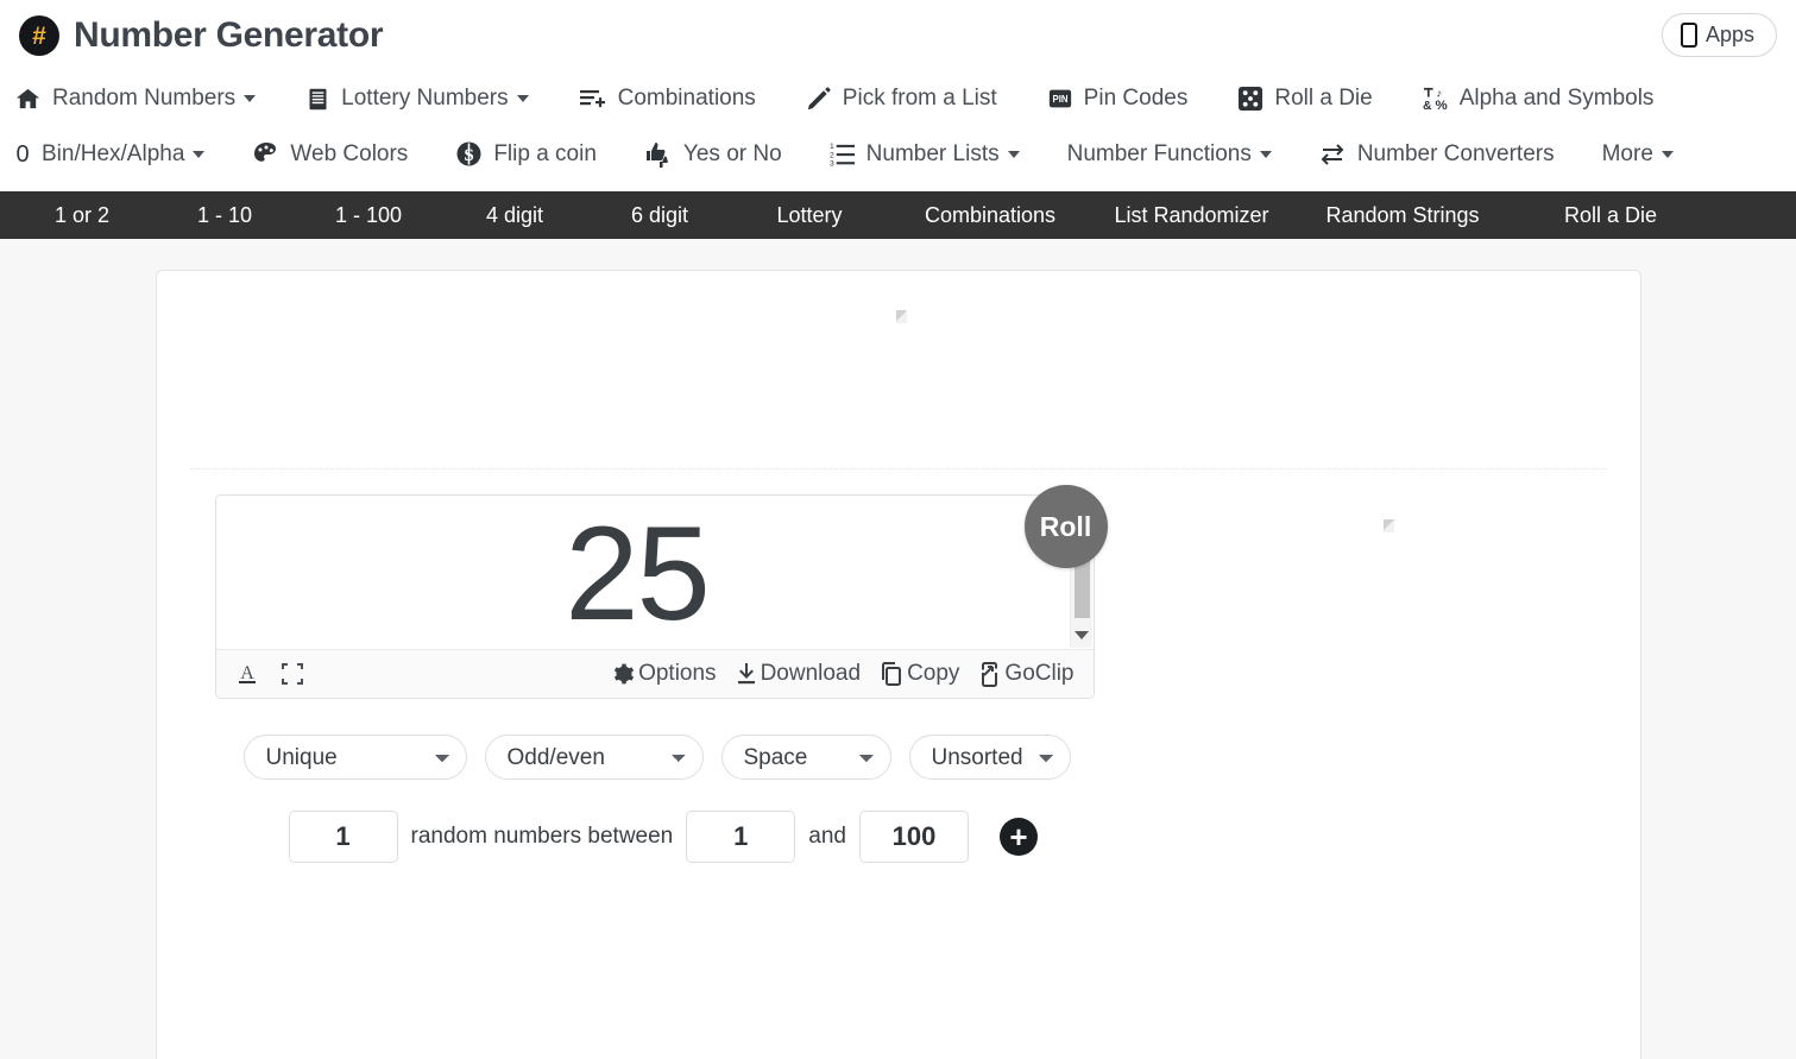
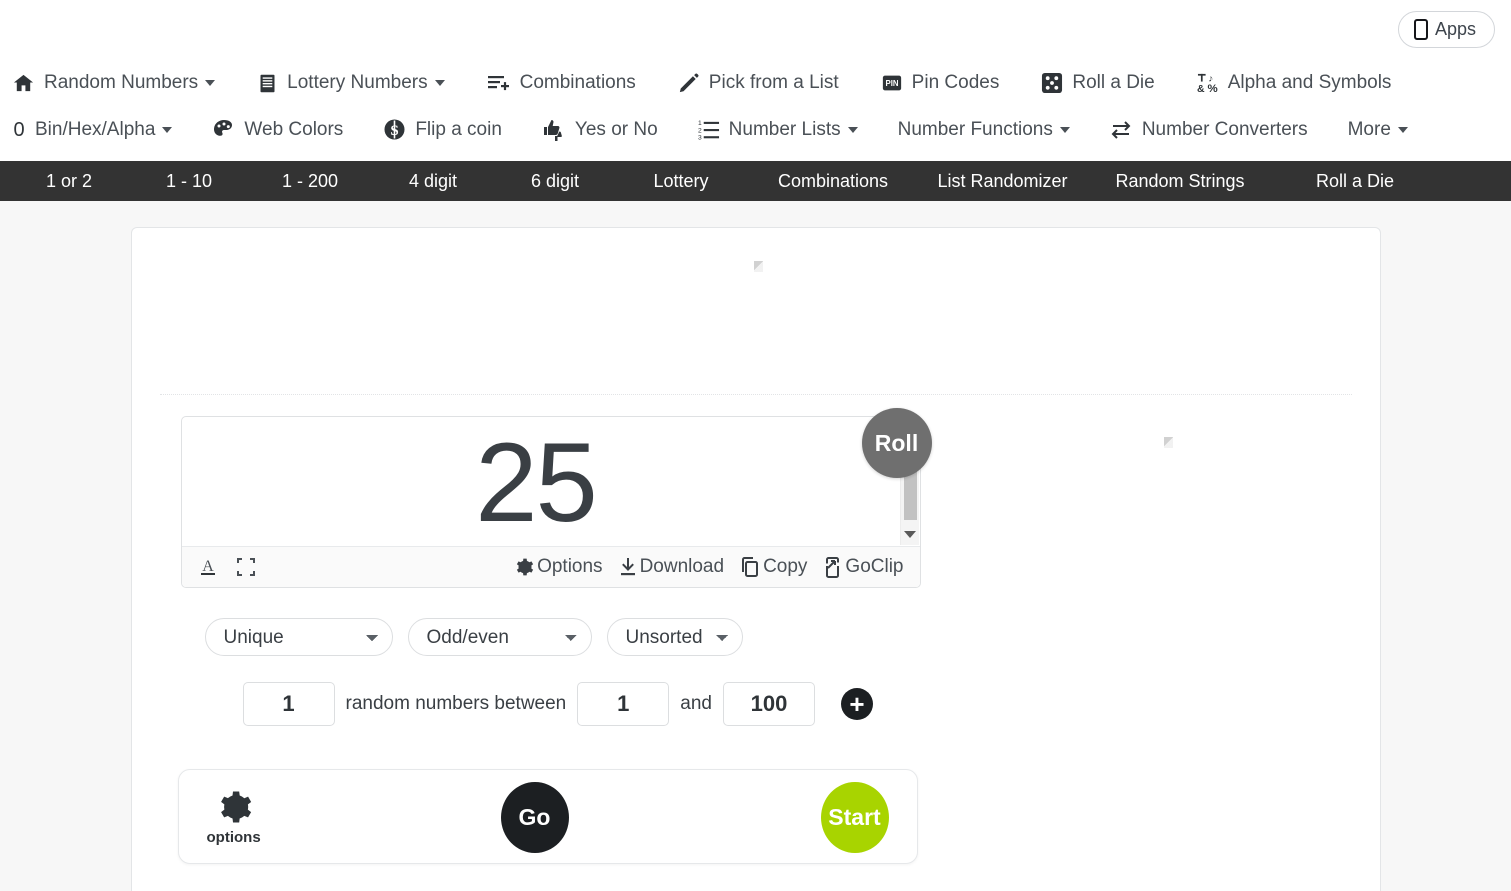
- #
- Number Generator
  Apps
  Random Numbers
  Lottery Numbers
  Combinations
  Pick from a List
  PIN
  Pin Codes
  Roll a Die
  ♪
  &
  %
  Alpha and Symbols
  0
  Bin/Hex/Alpha
  Web Colors
  Flip a coin
  Yes or No
  Number Lists
  Number Functions
  Number Converters
  More
  1 or 2
  1 - 10
- 1 - 100
+ 1 - 200
  4 digit
  6 digit
  Lottery
  Combinations
  List Randomizer
  Random Strings
  Roll a Die
  25
  A
  Options
  Download
  Copy
  GoClip
  Roll
  Unique
  Odd/even
- Space
  Unsorted
  1
  random numbers between
  1
  and
  100
  +
+ options
+ Go
+ Start
